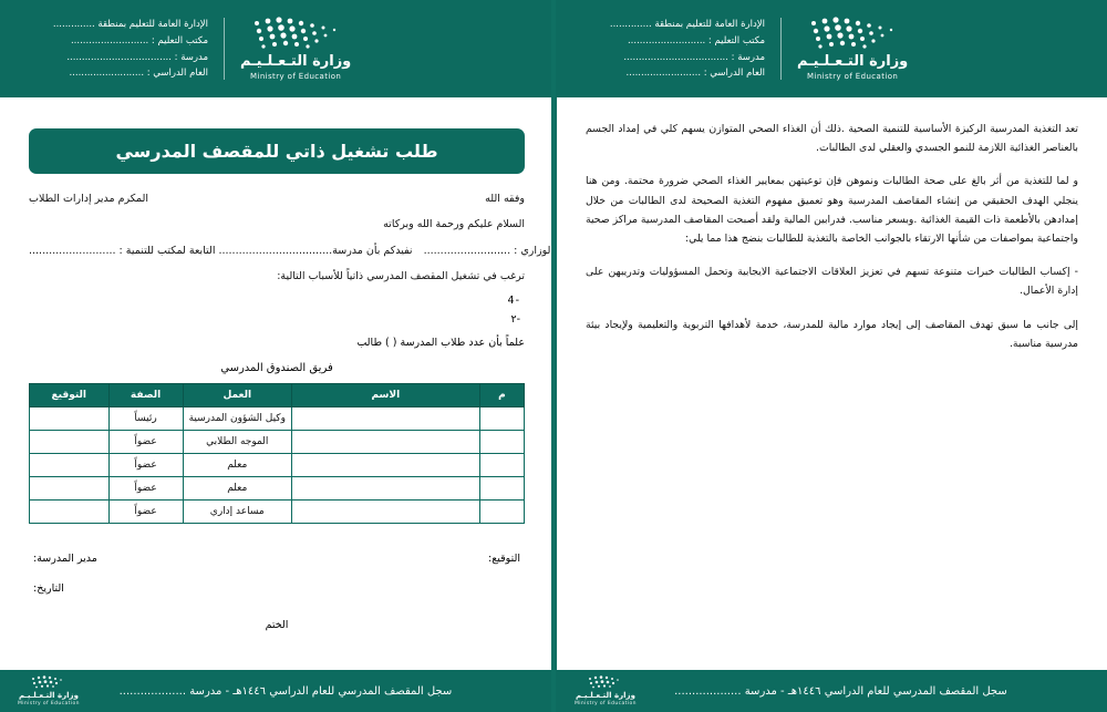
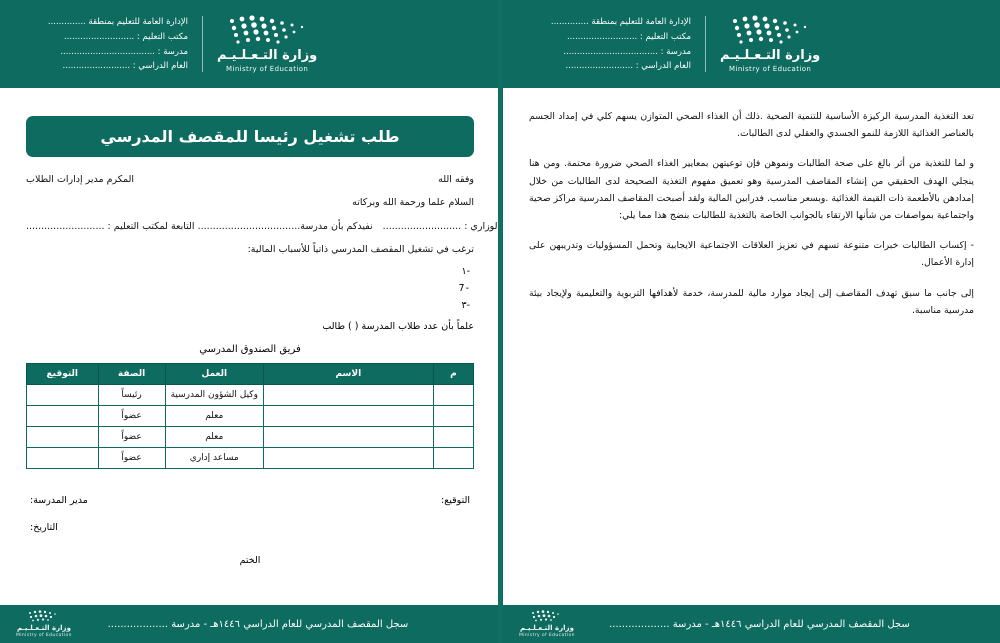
  الإدارة العامة للتعليم بمنطقة ..............
  مكتب التعليم : ..........................
  مدرسة : ...................................
  العام الدراسي : .........................
  وزارة التـعـلـيـم
  Ministry of Education
  تعد التغذية المدرسية الركيزة الأساسية للتنمية الصحية .ذلك أن الغذاء الصحي المتوازن يسهم كلي في إمداد الجسم بالعناصر الغذائية اللازمة للنمو الجسدي والعقلي لدى الطالبات.
  و لما للتغذية من أثر بالغ على صحة الطالبات ونموهن فإن توعيتهن بمعايير الغذاء الصحي ضرورة محتمة. ومن هنا ينجلي الهدف الحقيقي من إنشاء المقاصف المدرسية وهو تعميق مفهوم التغذية الصحيحة لدى الطالبات من خلال إمدادهن بالأطعمة ذات القيمة الغذائية .وبسعر مناسب. فدرابين المالية ولقد أصبحت المقاصف المدرسية مراكز صحية واجتماعية بمواصفات من شأنها الارتقاء بالجوانب الخاصة بالتغذية للطالبات بنضج هذا مما يلي:
  - إكساب الطالبات خبرات متنوعة تسهم في تعزيز العلاقات الاجتماعية الايجابية وتحمل المسؤوليات وتدريبهن على إدارة الأعمال.
  إلى جانب ما سبق تهدف المقاصف إلى إيجاد موارد مالية للمدرسة، خدمة لأهدافها التربوية والتعليمية ولإيجاد بيئة مدرسية مناسبة.
  وزارة التـعـلـيـم
  سجل المقصف المدرسي للعام الدراسي ١٤٤٦هـ - مدرسة ...................
  الإدارة العامة للتعليم بمنطقة ..............
  مكتب التعليم : ..........................
  مدرسة : ...................................
  العام الدراسي : .........................
  وزارة التـعـلـيـم
  Ministry of Education
- طلب تشغيل ذاتي للمقصف المدرسي
+ طلب تشغيل رئيسا للمقصف المدرسي
  المكرم مدير إدارات الطلاب
  وفقه الله
- السلام عليكم ورحمة الله وبركاته
+ السلام علما ورحمة الله وبركاته
- نفيدكم بأن مدرسة.................................. التابعة لمكتب للتنمية : ..........................
+ نفيدكم بأن مدرسة.................................. التابعة لمكتب التعليم : ..........................
  لوزاري : ..........................
- ترغب في تشغيل المقصف المدرسي ذاتياً للأسباب التالية:
+ ترغب في تشغيل المقصف المدرسي ذاتياً للأسباب المالية:
- -4
+ -١
- -٢
+ -7
+ -٣
  علماً بأن عدد طلاب المدرسة ( ) طالب
  فريق الصندوق المدرسي
  م	الاسم	العمل	الصفة	التوقيع
  		وكيل الشؤون المدرسية	رئيساً
- 		الموجه الطلابي	عضواً
  		معلم	عضواً
  		معلم	عضواً
  		مساعد إداري	عضواً
  مدير المدرسة:
  التوقيع:
  التاريخ:
  الختم
  وزارة التـعـلـيـم
  سجل المقصف المدرسي للعام الدراسي ١٤٤٦هـ - مدرسة ...................
